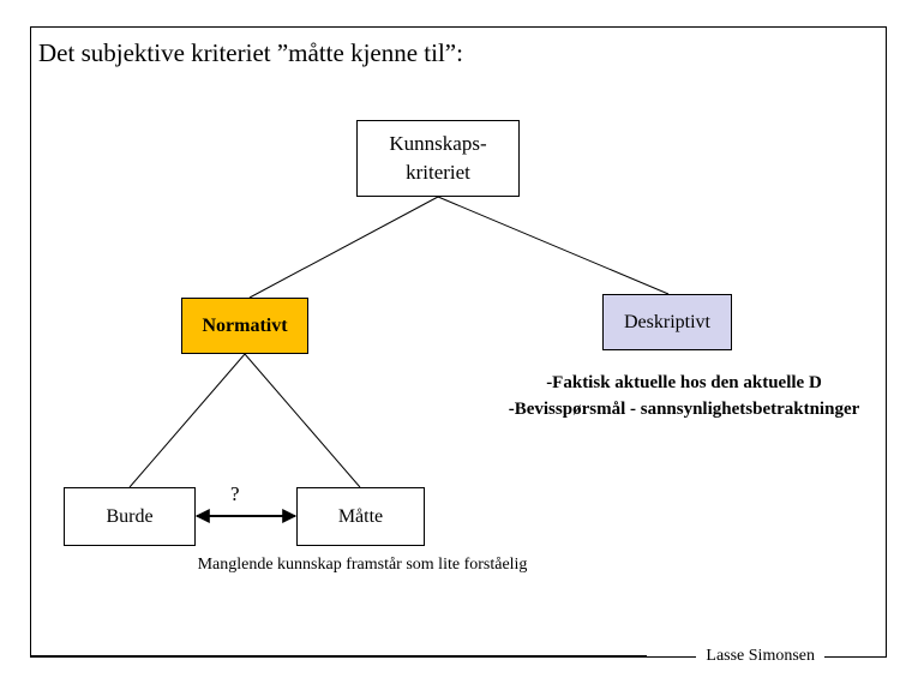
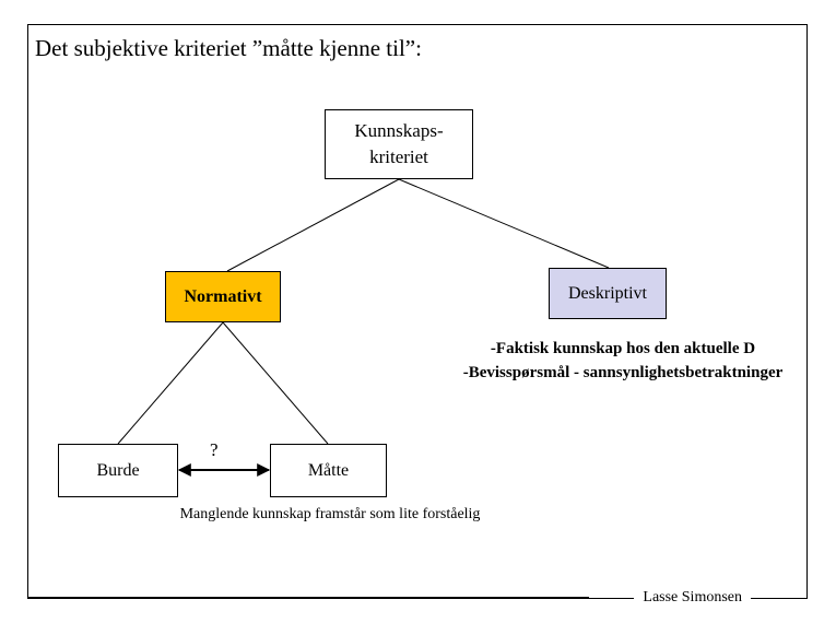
  Det subjektive kriteriet ”måtte kjenne til”:
  Kunnskaps-
  kriteriet
  Normativt
  Deskriptivt
  Burde
  Måtte
  ?
- -Faktisk aktuelle hos den aktuelle D
+ -Faktisk kunnskap hos den aktuelle D
  -Bevisspørsmål - sannsynlighetsbetraktninger
  Manglende kunnskap framstår som lite forståelig
  Lasse Simonsen
